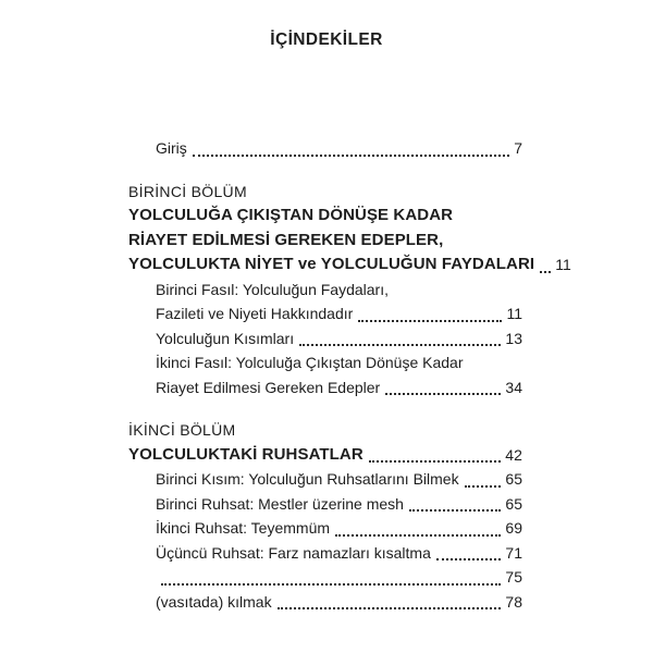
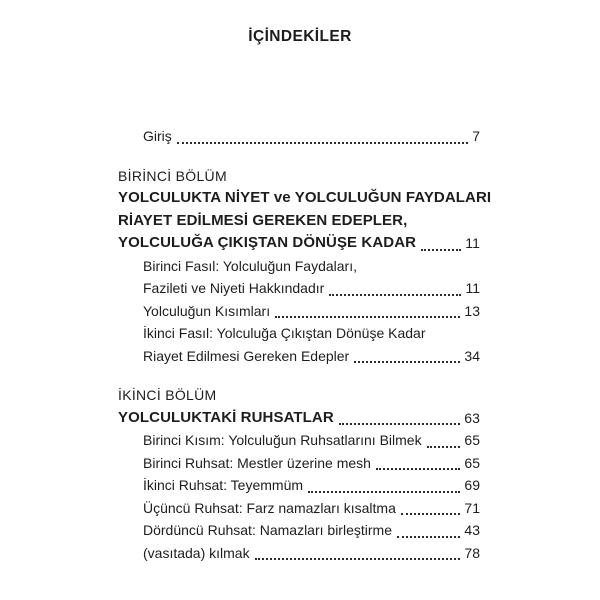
  İÇİNDEKİLER
  Giriş
  7
  BİRİNCİ BÖLÜM
- YOLCULUĞA ÇIKIŞTAN DÖNÜŞE KADAR
+ YOLCULUKTA NİYET ve YOLCULUĞUN FAYDALARI
  RİAYET EDİLMESİ GEREKEN EDEPLER,
- YOLCULUKTA NİYET ve YOLCULUĞUN FAYDALARI
+ YOLCULUĞA ÇIKIŞTAN DÖNÜŞE KADAR
  11
  Birinci Fasıl: Yolculuğun Faydaları,
  Fazileti ve Niyeti Hakkındadır
  11
  Yolculuğun Kısımları
  13
  İkinci Fasıl: Yolculuğa Çıkıştan Dönüşe Kadar
  Riayet Edilmesi Gereken Edepler
  34
  İKİNCİ BÖLÜM
  YOLCULUKTAKİ RUHSATLAR
- 42
+ 63
  Birinci Kısım: Yolculuğun Ruhsatlarını Bilmek
  65
  Birinci Ruhsat: Mestler üzerine mesh
  65
  İkinci Ruhsat: Teyemmüm
  69
  Üçüncü Ruhsat: Farz namazları kısaltma
  71
+ Dördüncü Ruhsat: Namazları birleştirme
- 75
+ 43
  (vasıtada) kılmak
  78
